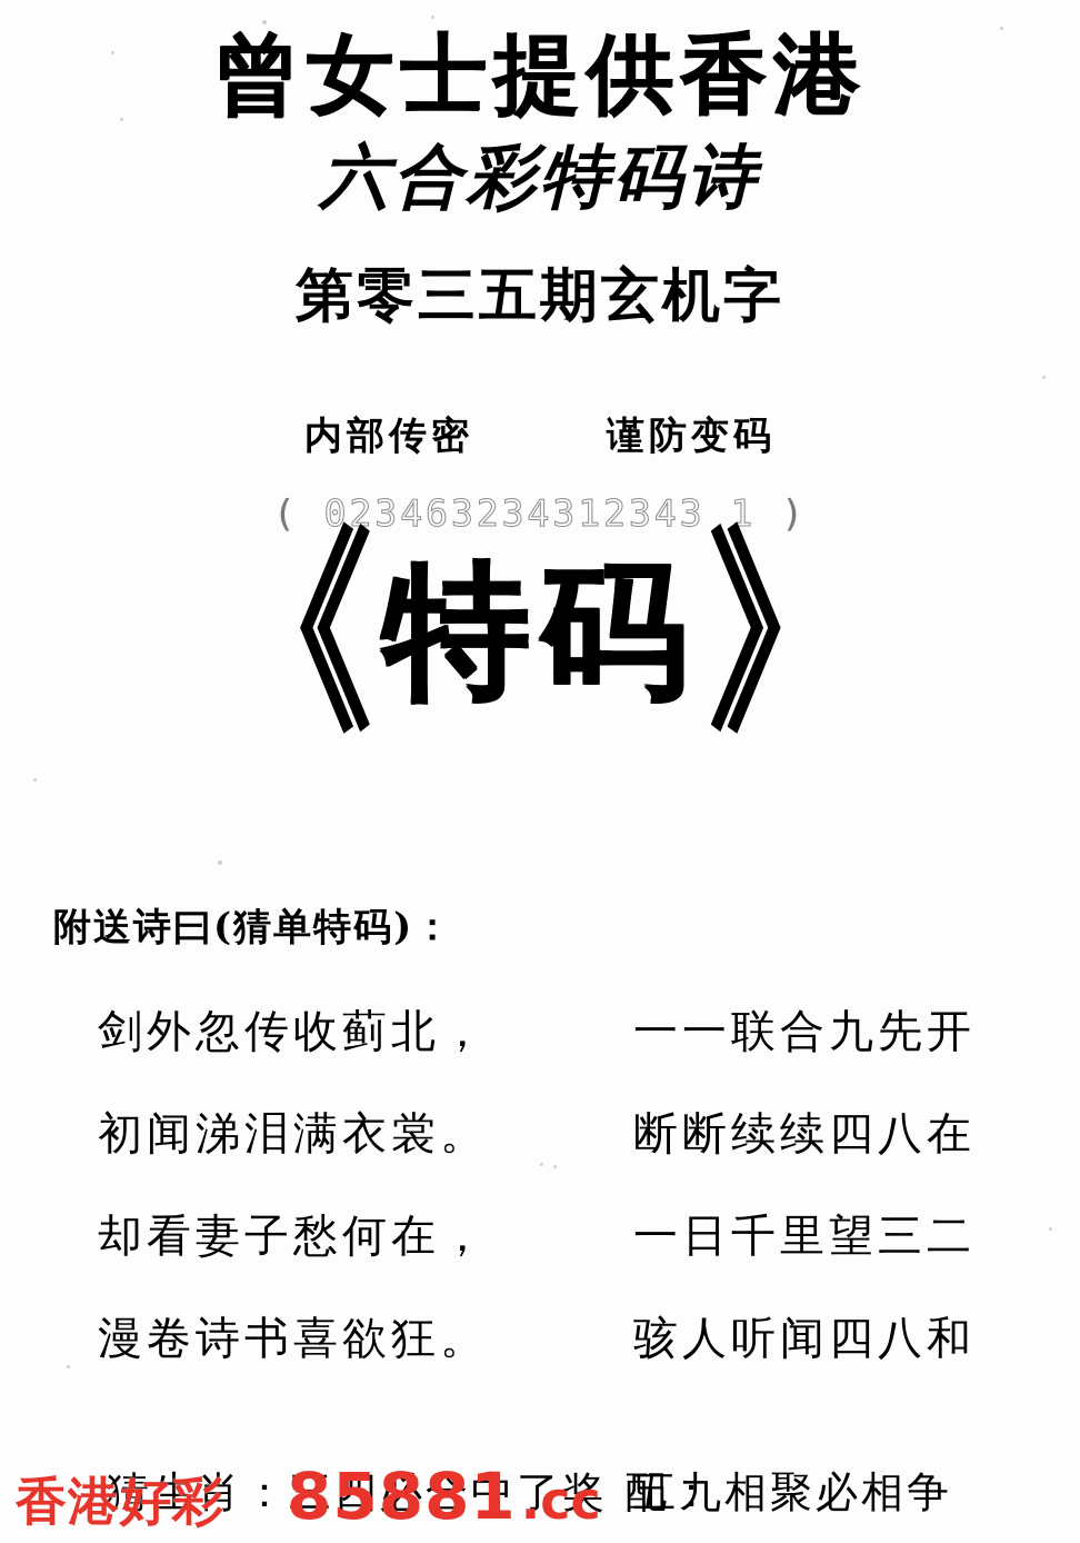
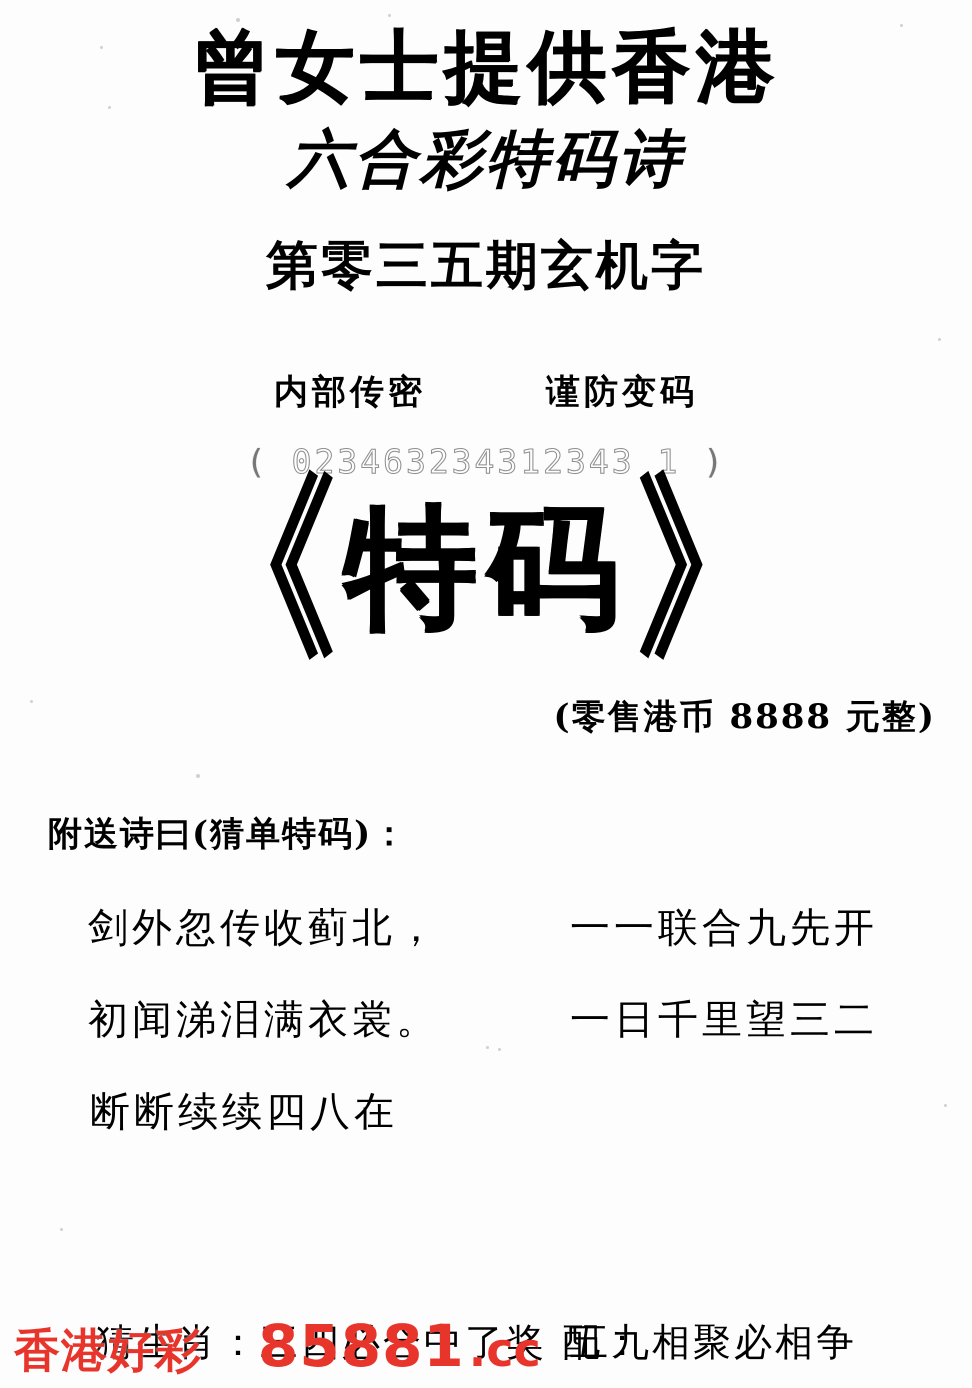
  曾女士提供香港
  六合彩特码诗
  第零三五期玄机字
  内部传密
  谨防变码
  ( 023463234312343 1 )
  《
  特码
  》
+ (零售港币 8888 元整)
  附送诗曰(猜单特码)：
  剑外忽传收蓟北，
  一一联合九先开
  初闻涕泪满衣裳。
- 断断续续四八在
+ 一日千里望三二
- 却看妻子愁何在，
- 一日千里望三二
+ 断断续续四八在
- 漫卷诗书喜欲狂。
- 骇人听闻四八和
  猜生肖：三四必合中了奖 配：
  五九相聚必相争
  香港好彩
  85881
  .cc
